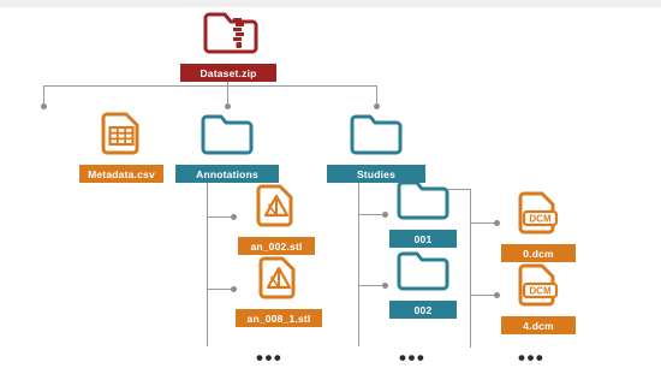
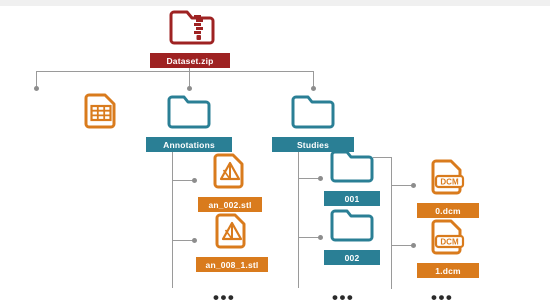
  Dataset.zip
- Metadata.csv
  Annotations
  Studies
  an_002.stl
  an_008_1.stl
  001
  002
  DCM
  0.dcm
  DCM
- 4.dcm
+ 1.dcm
  •••
  •••
  •••
